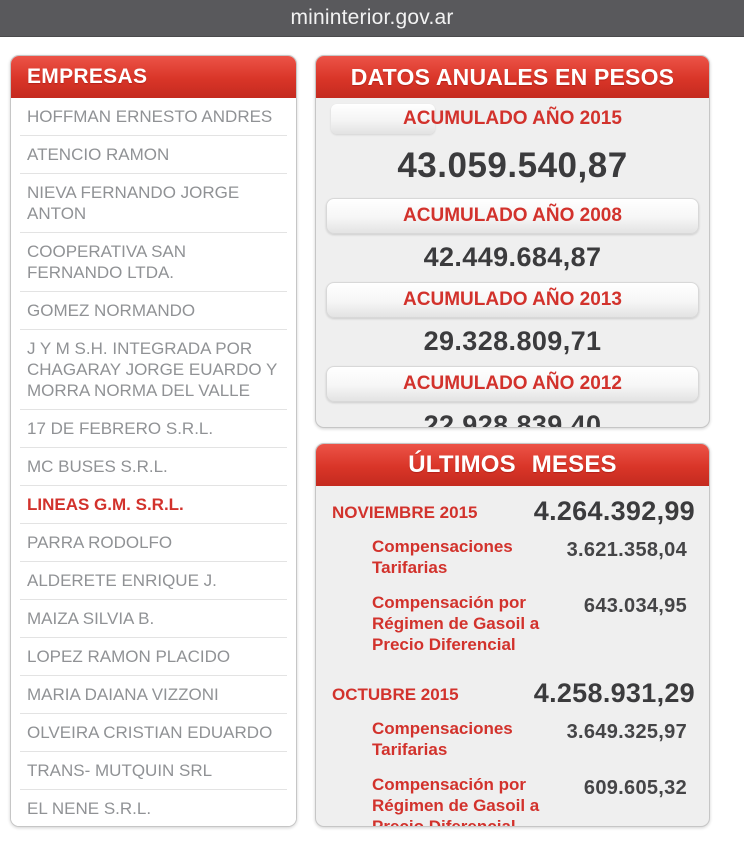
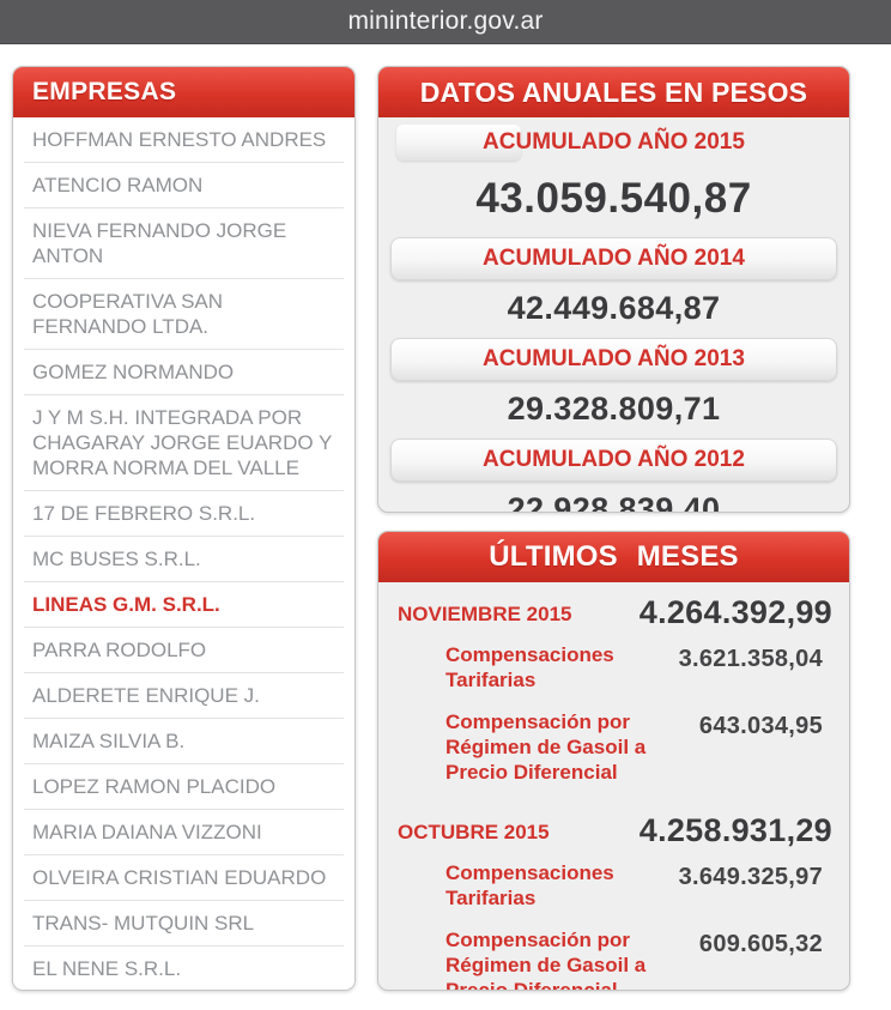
  mininterior.gov.ar
  EMPRESAS
  HOFFMAN ERNESTO ANDRES
  ATENCIO RAMON
  NIEVA FERNANDO JORGE ANTON
  COOPERATIVA SAN FERNANDO LTDA.
  GOMEZ NORMANDO
  J Y M S.H. INTEGRADA POR CHAGARAY JORGE EUARDO Y MORRA NORMA DEL VALLE
  17 DE FEBRERO S.R.L.
  MC BUSES S.R.L.
  LINEAS G.M. S.R.L.
  PARRA RODOLFO
  ALDERETE ENRIQUE J.
  MAIZA SILVIA B.
  LOPEZ RAMON PLACIDO
  MARIA DAIANA VIZZONI
  OLVEIRA CRISTIAN EDUARDO
  TRANS- MUTQUIN SRL
  EL NENE S.R.L.
  DATOS ANUALES EN PESOS
  ACUMULADO AÑO 2015
  43.059.540,87
- ACUMULADO AÑO 2008
+ ACUMULADO AÑO 2014
  42.449.684,87
  ACUMULADO AÑO 2013
  29.328.809,71
  ACUMULADO AÑO 2012
  22.928.839,40
  ÚLTIMOS MESES
  NOVIEMBRE 2015
  4.264.392,99
  Compensaciones Tarifarias
  3.621.358,04
  Compensación por Régimen de Gasoil a Precio Diferencial
  643.034,95
  OCTUBRE 2015
  4.258.931,29
  Compensaciones Tarifarias
  3.649.325,97
  609.605,32
